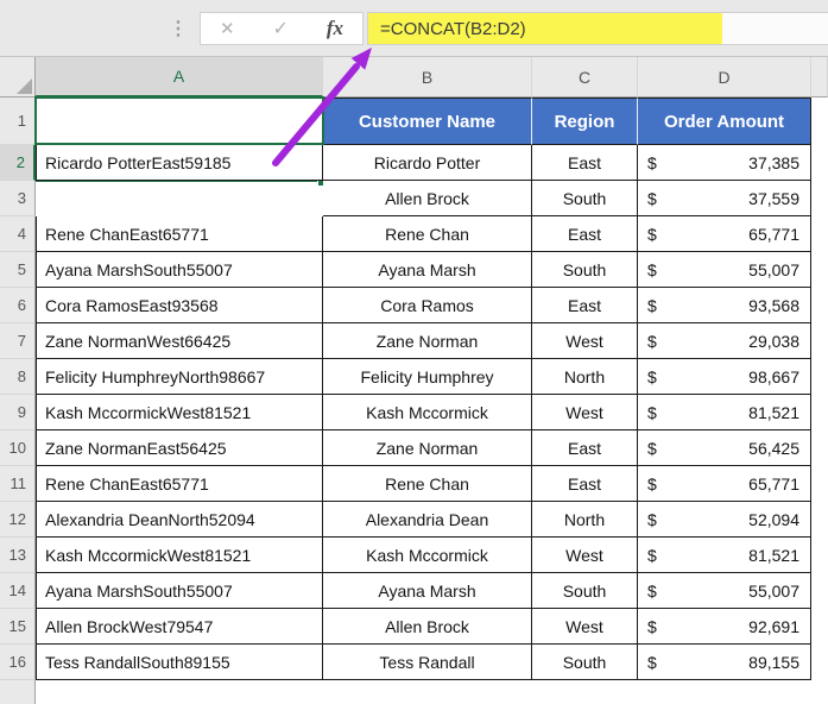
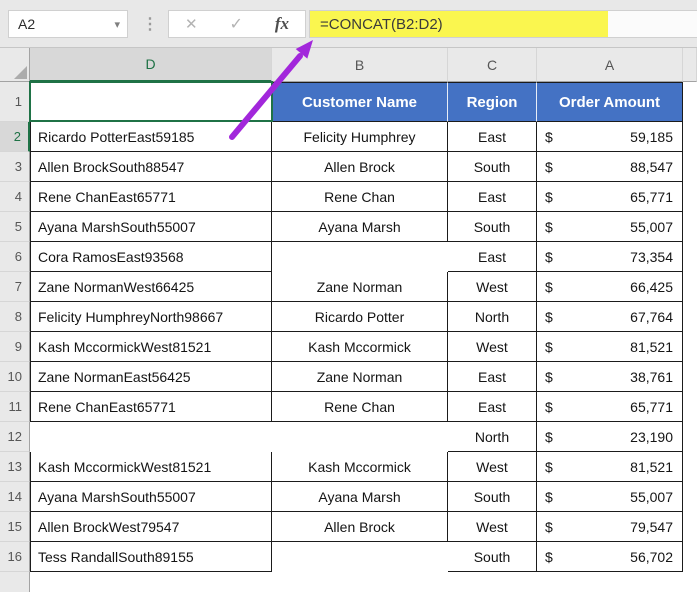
+ A2
+ ▾
  ⋮
  ✕
  ✓
  fx
  =CONCAT(B2:D2)
- A
+ D
  B
  C
- D
+ A
  1
  Customer Name
  Region
  Order Amount
  2
  Ricardo PotterEast59185
- Ricardo Potter
+ Felicity Humphrey
  East
  $
- 37,385
+ 59,185
  3
+ Allen BrockSouth88547
  Allen Brock
  South
  $
- 37,559
+ 88,547
  4
  Rene ChanEast65771
  Rene Chan
  East
  $
  65,771
  5
  Ayana MarshSouth55007
  Ayana Marsh
  South
  $
  55,007
  6
  Cora RamosEast93568
- Cora Ramos
  East
  $
- 93,568
+ 73,354
  7
  Zane NormanWest66425
  Zane Norman
  West
  $
- 29,038
+ 66,425
  8
  Felicity HumphreyNorth98667
- Felicity Humphrey
+ Ricardo Potter
  North
  $
- 98,667
+ 67,764
  9
  Kash MccormickWest81521
  Kash Mccormick
  West
  $
  81,521
  10
  Zane NormanEast56425
  Zane Norman
  East
  $
- 56,425
+ 38,761
  11
  Rene ChanEast65771
  Rene Chan
  East
  $
  65,771
  12
- Alexandria DeanNorth52094
- Alexandria Dean
  North
  $
- 52,094
+ 23,190
  13
  Kash MccormickWest81521
  Kash Mccormick
  West
  $
  81,521
  14
  Ayana MarshSouth55007
  Ayana Marsh
  South
  $
  55,007
  15
  Allen BrockWest79547
  Allen Brock
  West
  $
- 92,691
+ 79,547
  16
  Tess RandallSouth89155
- Tess Randall
  South
  $
- 89,155
+ 56,702
